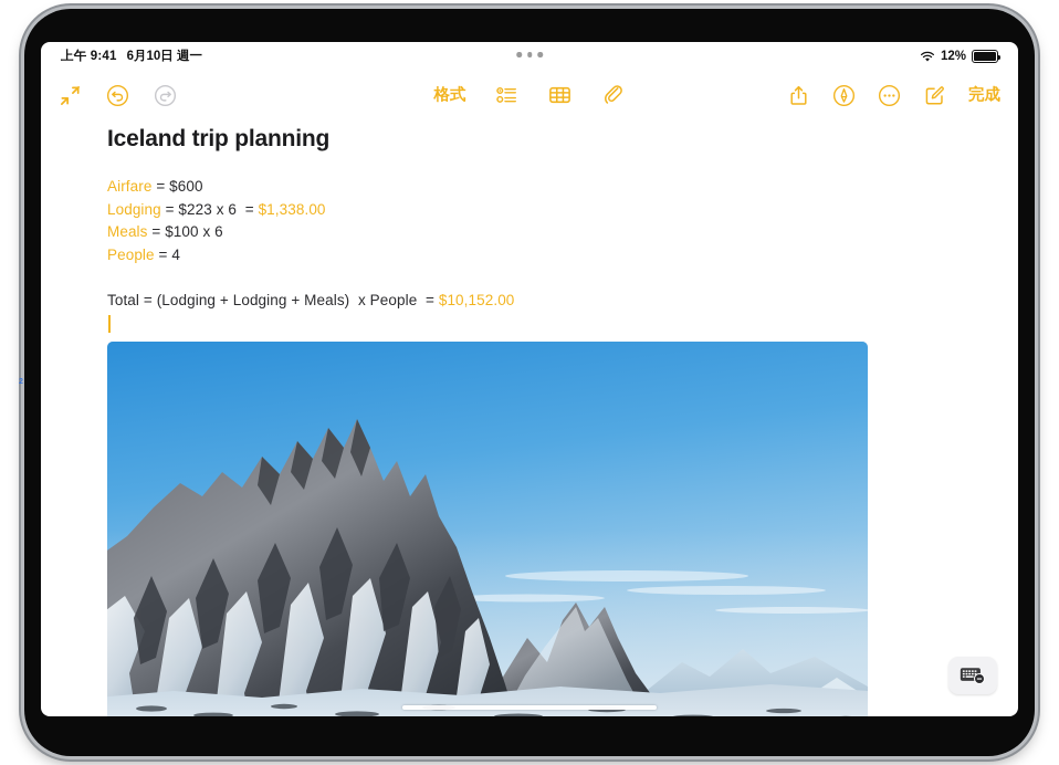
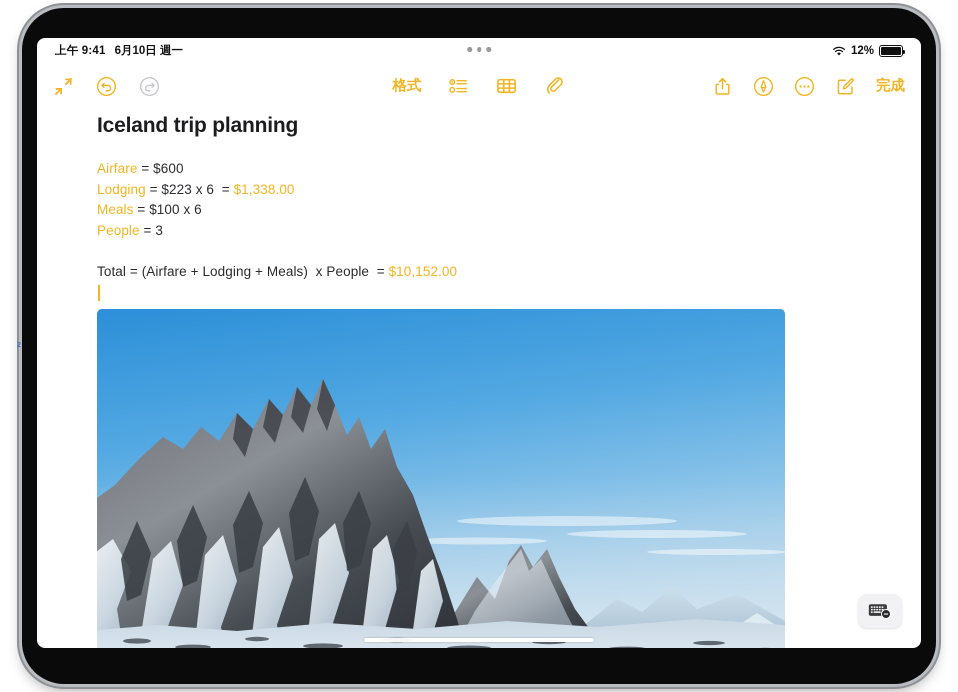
  上午 9:41
  6月10日 週一
  12%
  格式
  完成
  Iceland trip planning
  Airfare = $600
  Lodging = $223 x 6 = $1,338.00
  Meals = $100 x 6
- People = 4
+ People = 3
- Total = (Lodging + Lodging + Meals) x People = $10,152.00
+ Total = (Airfare + Lodging + Meals) x People = $10,152.00
